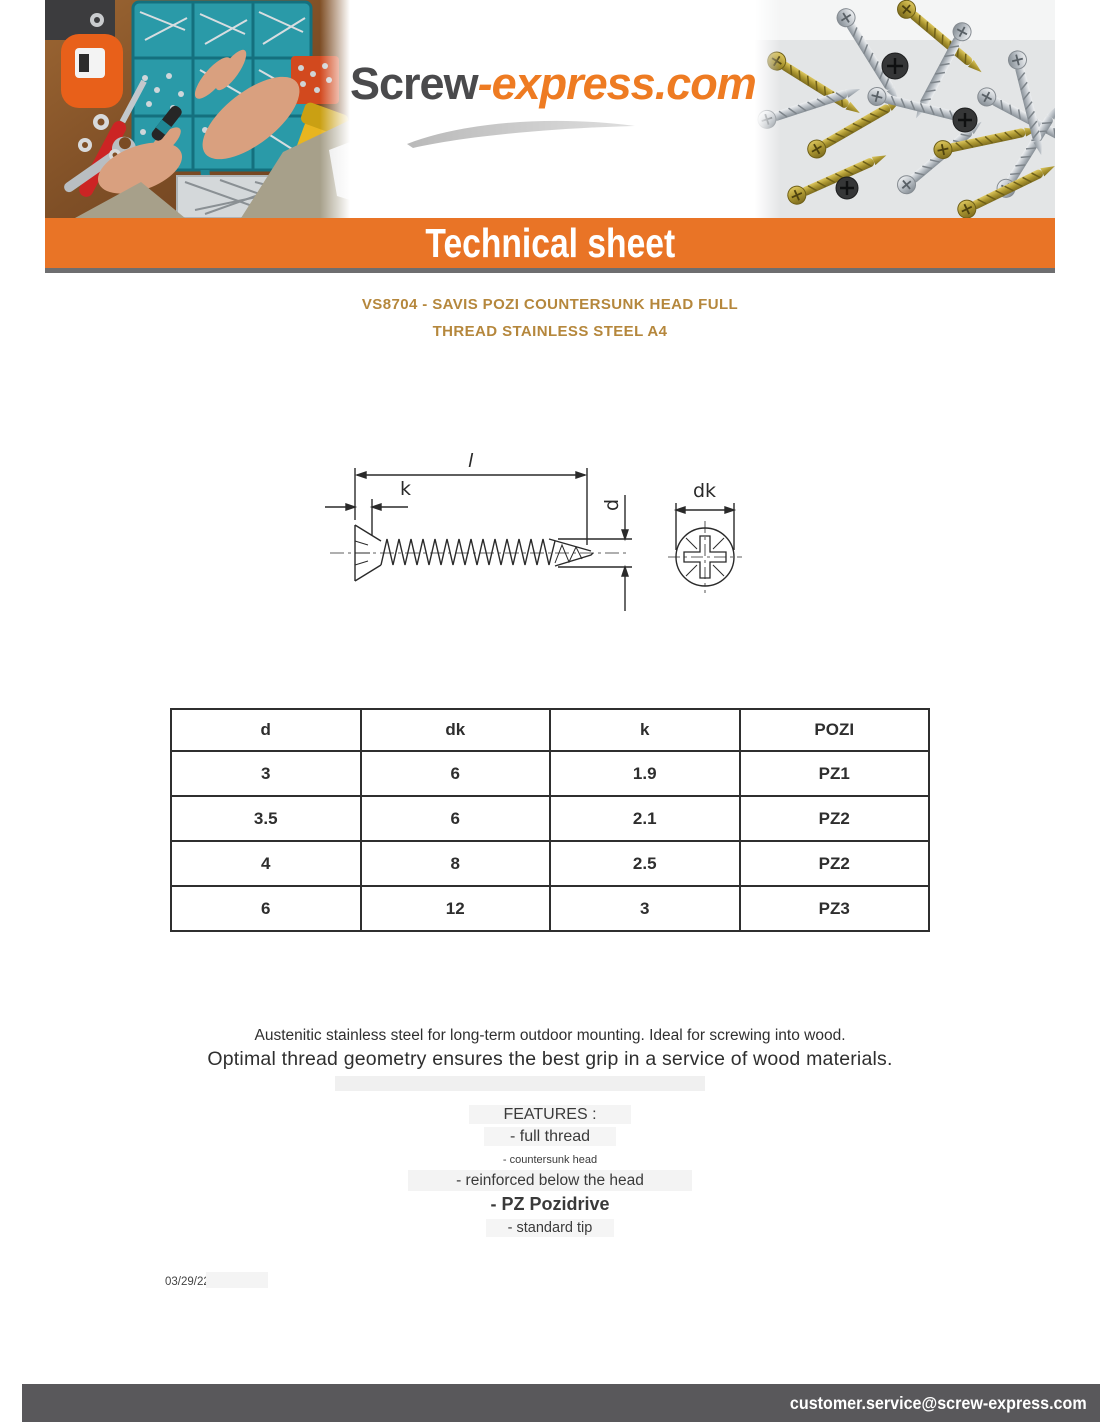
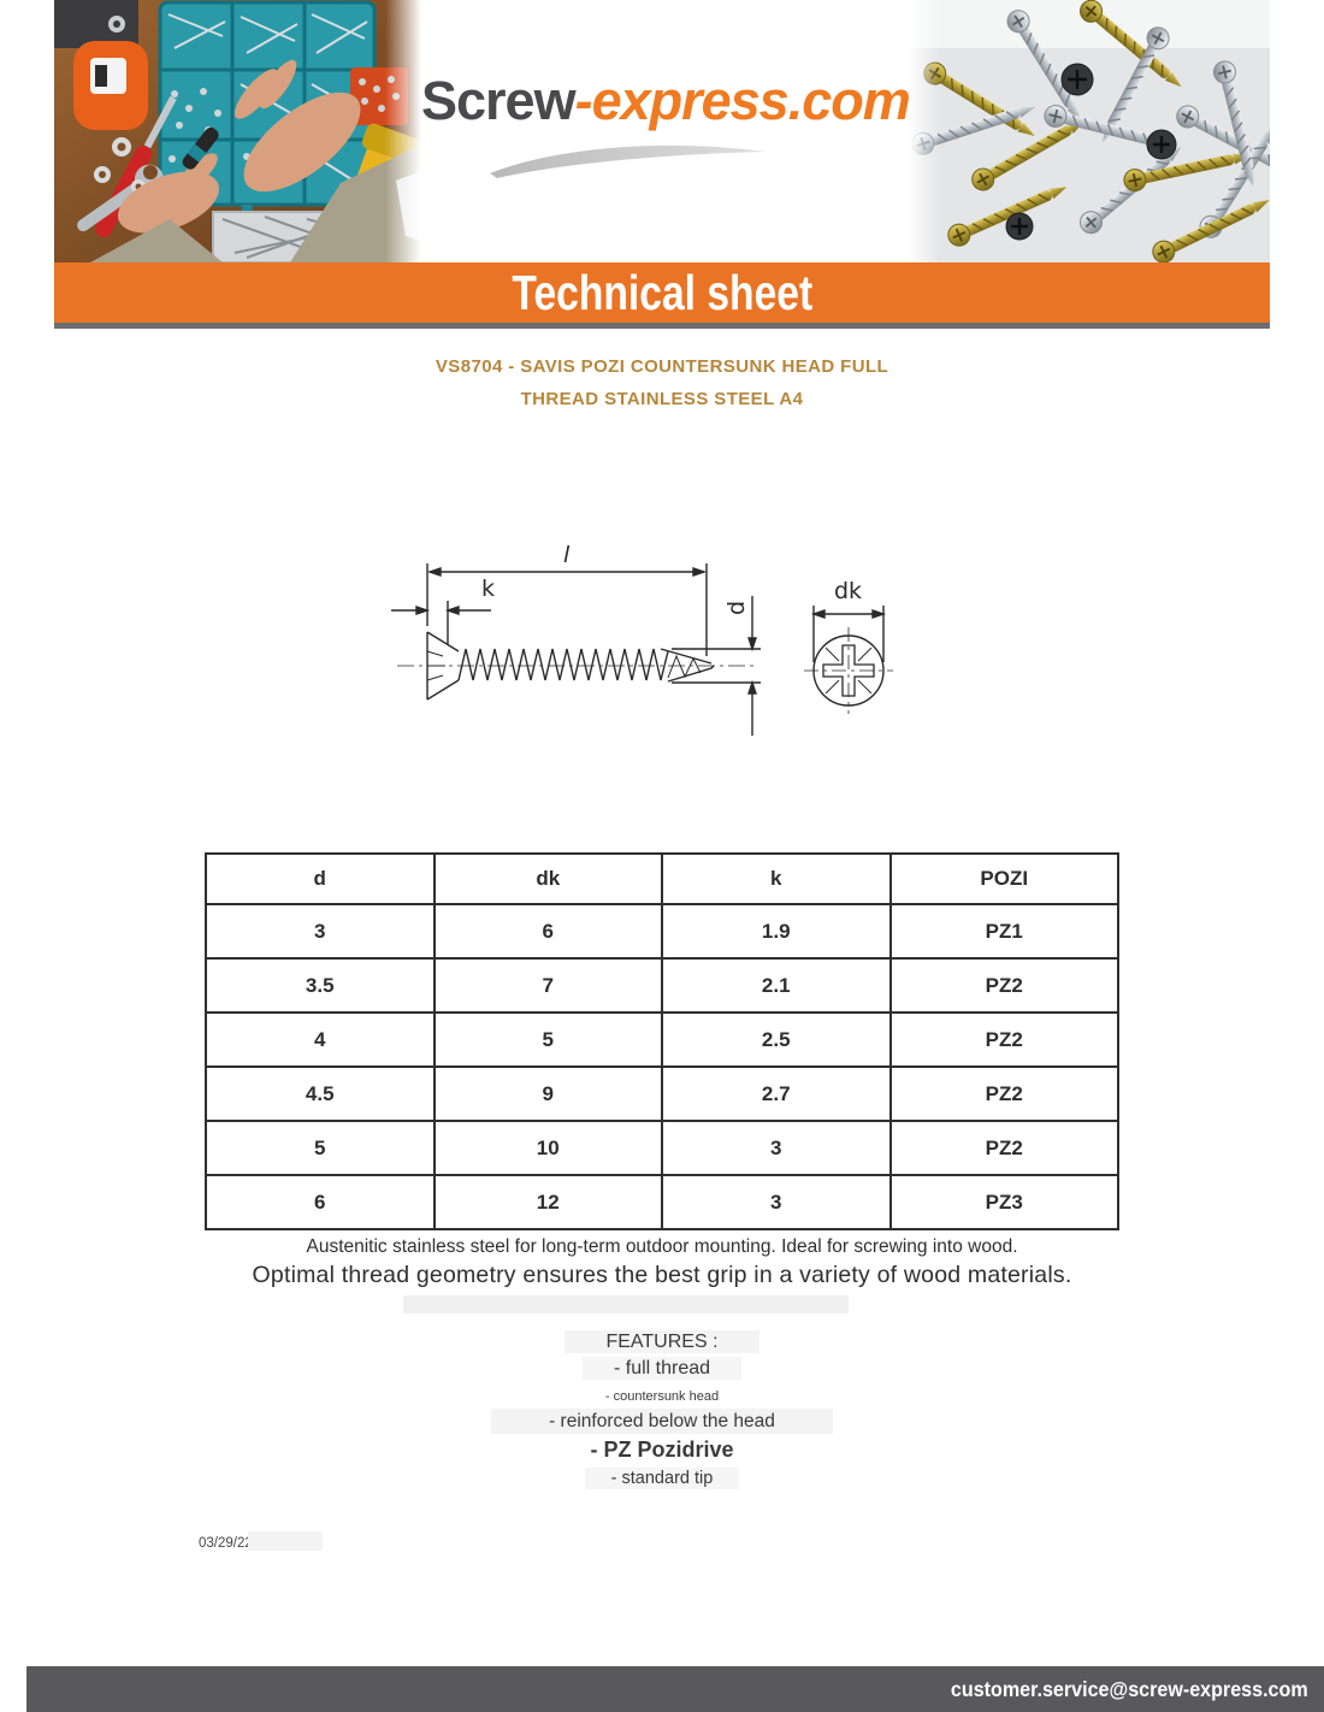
  Screw-express.com
  Technical sheet
  VS8704 - SAVIS POZI COUNTERSUNK HEAD FULL
  THREAD STAINLESS STEEL A4
  l
  k
  dk
  d	dk	k	POZI
  3	6	1.9	PZ1
- 3.5	6	2.1	PZ2
+ 3.5	7	2.1	PZ2
- 4	8	2.5	PZ2
+ 4	5	2.5	PZ2
+ 4.5	9	2.7	PZ2
+ 5	10	3	PZ2
  6	12	3	PZ3
  Austenitic stainless steel for long-term outdoor mounting. Ideal for screwing into wood.
- Optimal thread geometry ensures the best grip in a service of wood materials.
+ Optimal thread geometry ensures the best grip in a variety of wood materials.
  FEATURES :
  - full thread
  - countersunk head
  - reinforced below the head
  - PZ Pozidrive
  - standard tip
  03/29/2
  customer.service@screw-express.com
